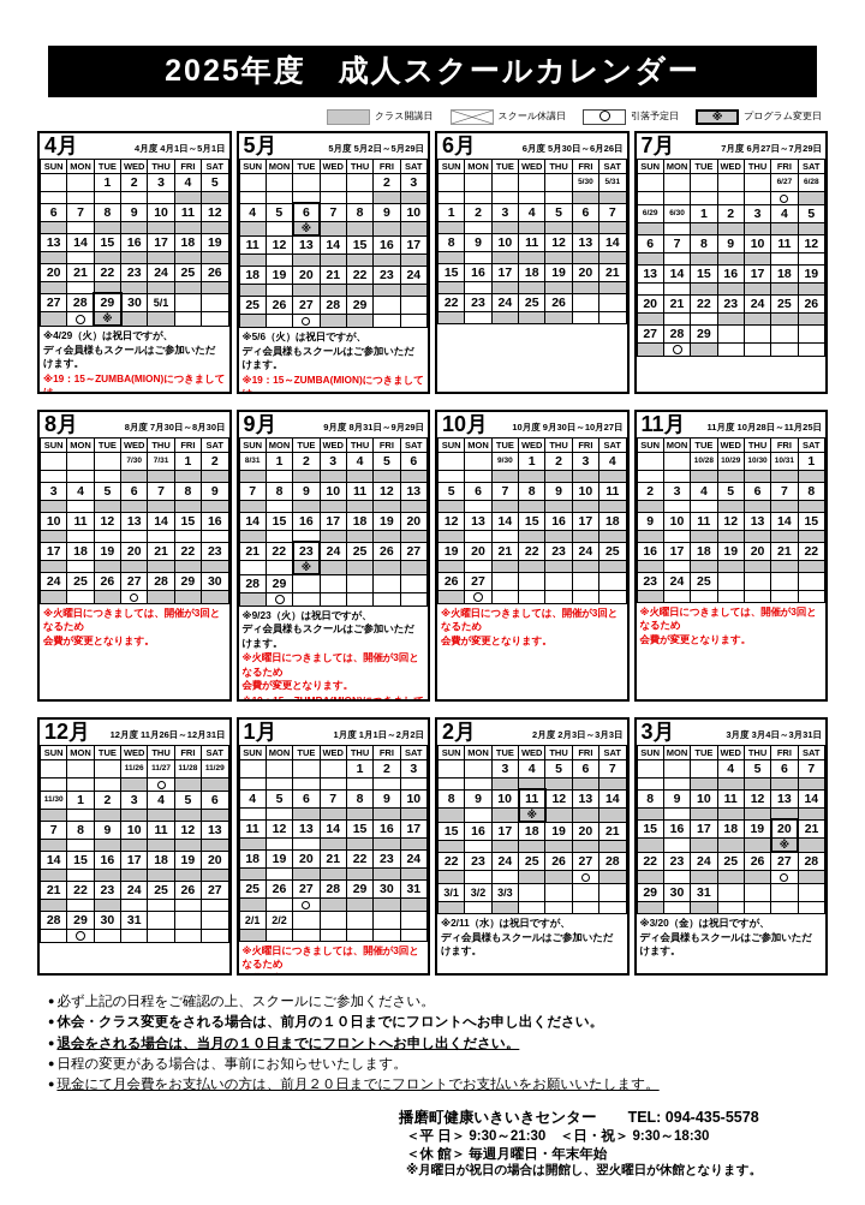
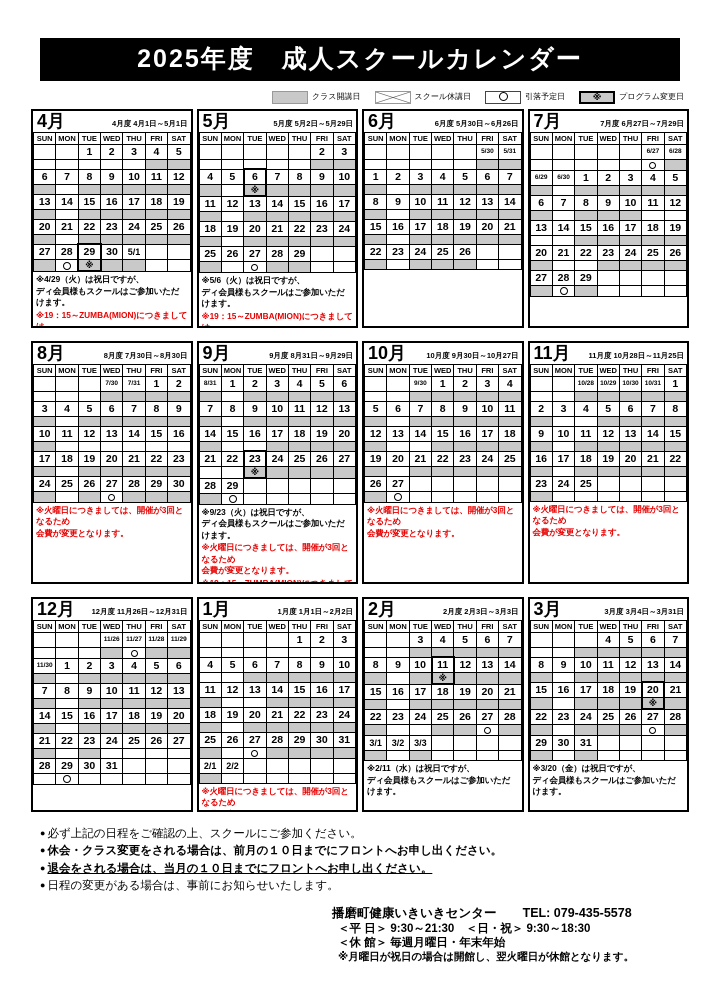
  2025年度 成人スクールカレンダー
  クラス開講日
  スクール休講日
  引落予定日
  ※
  プログラム変更日
  4月
  4月度 4月1日～5月1日
  SUN	MON	TUE	WED	THU	FRI	SAT
  		1	2	3	4	5
  6	7	8	9	10	11	12
  13	14	15	16	17	18	19
  20	21	22	23	24	25	26
  27	28	29	30	5/1
  		※
  ※4/29（火）は祝日ですが、
  ディ会員様もスクールはご参加いただけます。
  ※19：15～ZUMBA(MION)につきまして
  5月
  5月度 5月2日～5月29日
  SUN	MON	TUE	WED	THU	FRI	SAT
  					2	3
  4	5	6	7	8	9	10
  		※
  11	12	13	14	15	16	17
  18	19	20	21	22	23	24
  25	26	27	28	29
  ※5/6（火）は祝日ですが、
  ディ会員様もスクールはご参加いただけます。
  ※19：15～ZUMBA(MION)につきまして
  6月
  6月度 5月30日～6月26日
  SUN	MON	TUE	WED	THU	FRI	SAT
  1	2	3	4	5	6	7
  8	9	10	11	12	13	14
  15	16	17	18	19	20	21
  22	23	24	25	26
  7月
  7月度 6月27日～7月29日
  SUN	MON	TUE	WED	THU	FRI	SAT
  6	7	8	9	10	11	12
  13	14	15	16	17	18	19
  20	21	22	23	24	25	26
  27	28	29
  8月
  8月度 7月30日～8月30日
  SUN	MON	TUE	WED	THU	FRI	SAT
  3	4	5	6	7	8	9
  10	11	12	13	14	15	16
  17	18	19	20	21	22	23
  24	25	26	27	28	29	30
  ※火曜日につきましては、開催が3回となるため
  会費が変更となります。
  9月
  9月度 8月31日～9月29日
  SUN	MON	TUE	WED	THU	FRI	SAT
  7	8	9	10	11	12	13
  14	15	16	17	18	19	20
  21	22	23	24	25	26	27
  		※
  28	29
  ※9/23（火）は祝日ですが、
  ディ会員様もスクールはご参加いただけます。
  ※火曜日につきましては、開催が3回となるため
  会費が変更となります。
  10月
  10月度 9月30日～10月27日
  SUN	MON	TUE	WED	THU	FRI	SAT
  5	6	7	8	9	10	11
  12	13	14	15	16	17	18
  19	20	21	22	23	24	25
  26	27
  ※火曜日につきましては、開催が3回となるため
  会費が変更となります。
  11月
  11月度 10月28日～11月25日
  SUN	MON	TUE	WED	THU	FRI	SAT
  2	3	4	5	6	7	8
  9	10	11	12	13	14	15
  16	17	18	19	20	21	22
  23	24	25
  ※火曜日につきましては、開催が3回となるため
  会費が変更となります。
  12月
  12月度 11月26日～12月31日
  SUN	MON	TUE	WED	THU	FRI	SAT
  7	8	9	10	11	12	13
  14	15	16	17	18	19	20
  21	22	23	24	25	26	27
  28	29	30	31
  1月
  1月度 1月1日～2月2日
  SUN	MON	TUE	WED	THU	FRI	SAT
  				1	2	3
  4	5	6	7	8	9	10
  11	12	13	14	15	16	17
  18	19	20	21	22	23	24
  25	26	27	28	29	30	31
  2/1	2/2
  ※火曜日につきましては、開催が3回となるため
  2月
  2月度 2月3日～3月3日
  SUN	MON	TUE	WED	THU	FRI	SAT
  		3	4	5	6	7
  8	9	10	11	12	13	14
  			※
  15	16	17	18	19	20	21
  22	23	24	25	26	27	28
  3/1	3/2	3/3
  ※2/11（水）は祝日ですが、
  ディ会員様もスクールはご参加いただけます。
  3月
  3月度 3月4日～3月31日
  SUN	MON	TUE	WED	THU	FRI	SAT
  			4	5	6	7
  8	9	10	11	12	13	14
  15	16	17	18	19	20	21
  					※
  22	23	24	25	26	27	28
  29	30	31
  ※3/20（金）は祝日ですが、
  ディ会員様もスクールはご参加いただけます。
  必ず上記の日程をご確認の上、スクールにご参加ください。
  休会・クラス変更をされる場合は、前月の１０日までにフロントへお申し出ください。
  退会をされる場合は、当月の１０日までにフロントへお申し出ください。
  日程の変更がある場合は、事前にお知らせいたします。
- 現金にて月会費をお支払いの方は、前月２０日までにフロントでお支払いをお願いいたします。
  播磨町健康いきいきセンター
- TEL: 094-435-5578
+ TEL: 079-435-5578
  ＜平 日＞ 9:30～21:30 ＜日・祝＞ 9:30～18:30
  ＜休 館＞ 毎週月曜日・年末年始
  ※月曜日が祝日の場合は開館し、翌火曜日が休館となります。
